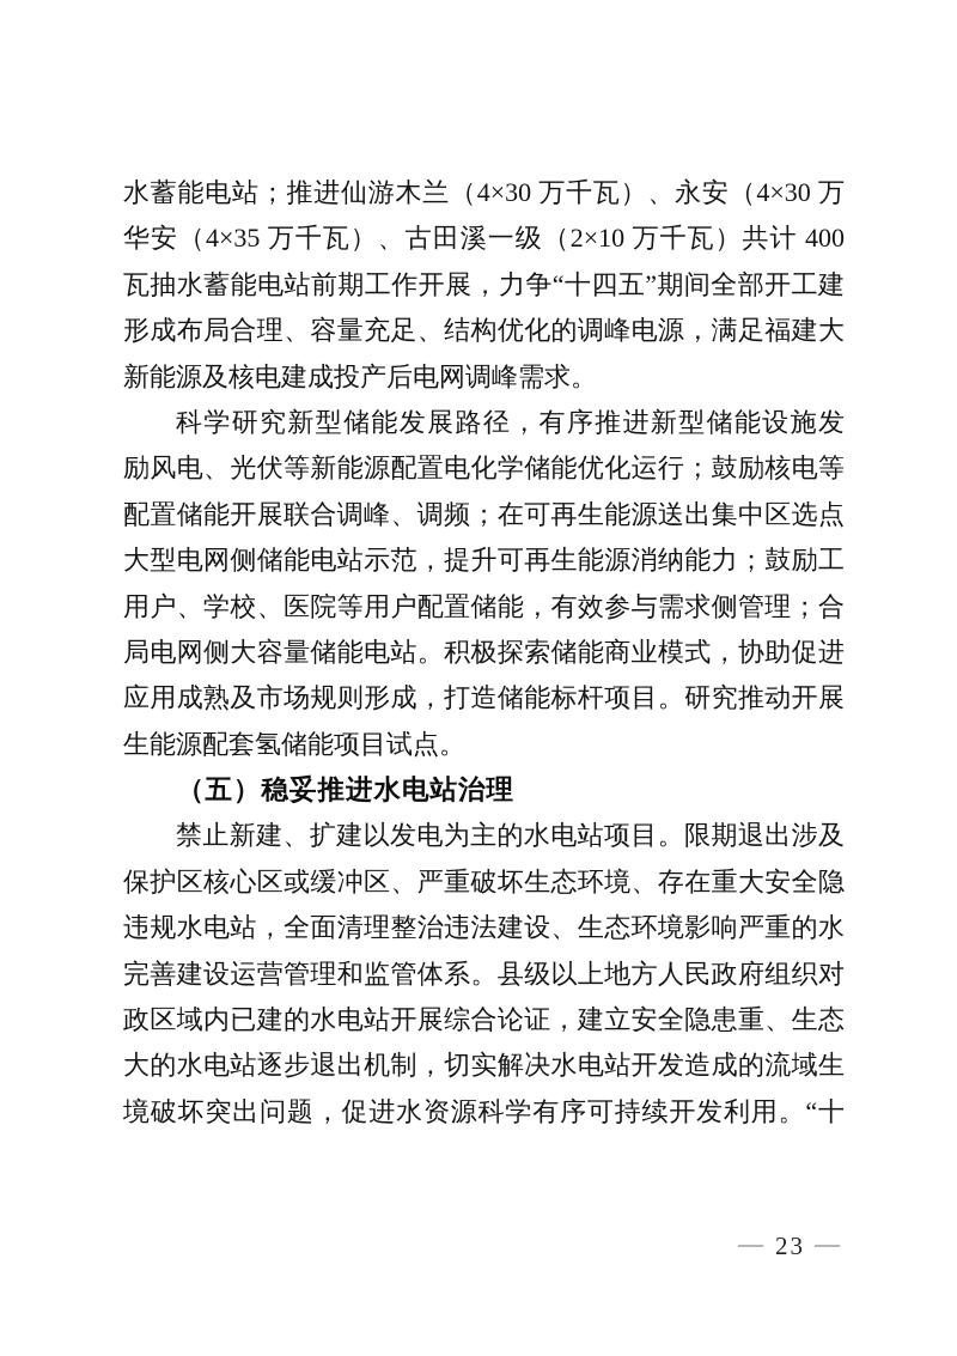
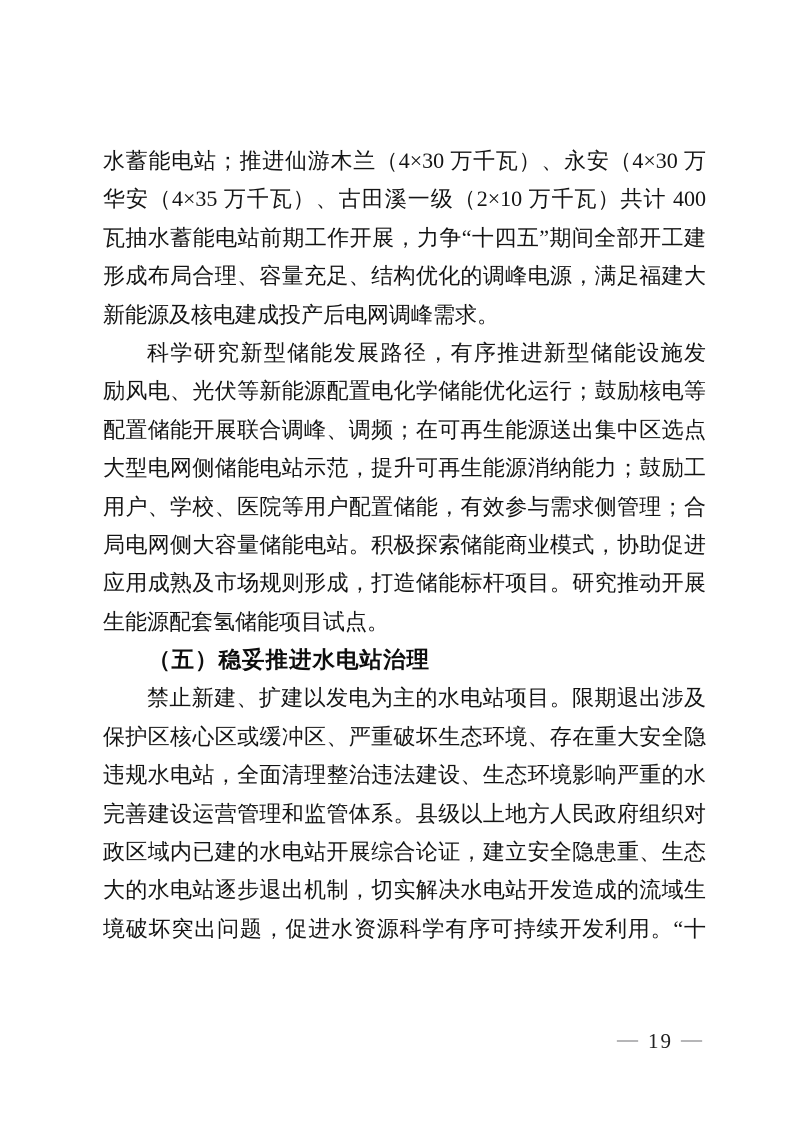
  水蓄能电站；推进仙游木兰（4×30 万千瓦）、永安（4×30 万
  华安（4×35 万千瓦）、古田溪一级（2×10 万千瓦）共计 400
  瓦抽水蓄能电站前期工作开展，力争“十四五”期间全部开工建
  形成布局合理、容量充足、结构优化的调峰电源，满足福建大
  新能源及核电建成投产后电网调峰需求。
  科学研究新型储能发展路径，有序推进新型储能设施发
  励风电、光伏等新能源配置电化学储能优化运行；鼓励核电等
  配置储能开展联合调峰、调频；在可再生能源送出集中区选点
  大型电网侧储能电站示范，提升可再生能源消纳能力；鼓励工
  用户、学校、医院等用户配置储能，有效参与需求侧管理；合
  局电网侧大容量储能电站。积极探索储能商业模式，协助促进
  应用成熟及市场规则形成，打造储能标杆项目。研究推动开展
  生能源配套氢储能项目试点。
  （五）稳妥推进水电站治理
  禁止新建、扩建以发电为主的水电站项目。限期退出涉及
  保护区核心区或缓冲区、严重破坏生态环境、存在重大安全隐
  违规水电站，全面清理整治违法建设、生态环境影响严重的水
  完善建设运营管理和监管体系。县级以上地方人民政府组织对
  政区域内已建的水电站开展综合论证，建立安全隐患重、生态
  大的水电站逐步退出机制，切实解决水电站开发造成的流域生
  境破坏突出问题，促进水资源科学有序可持续开发利用。“十
- — 23 —
+ — 19 —
